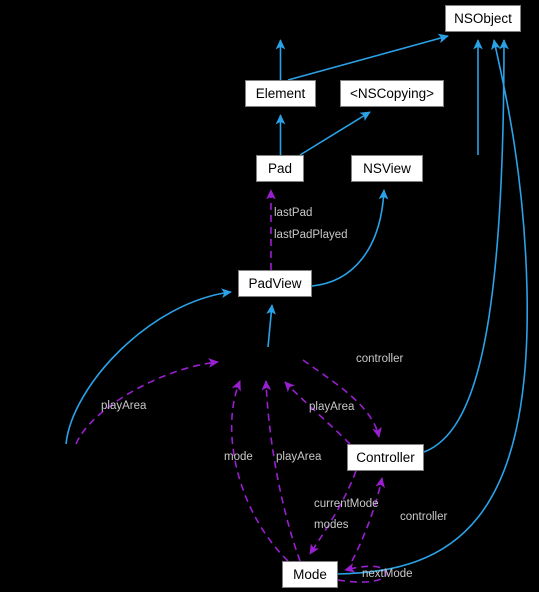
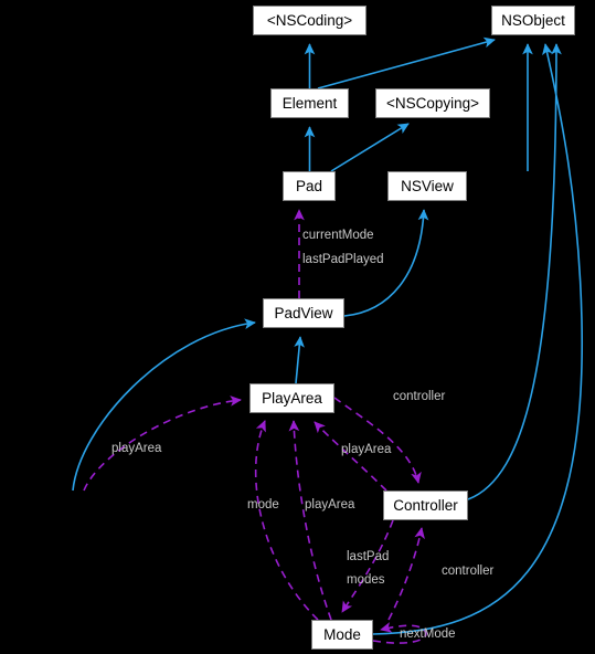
+ <NSCoding>
  NSObject
  Element
  <NSCopying>
  Pad
  NSView
  PadView
+ PlayArea
  Controller
  Mode
- lastPad
+ currentMode
  lastPadPlayed
  playArea
  controller
  playArea
  mode
  playArea
- currentMode
+ lastPad
  modes
  controller
  nextMode
